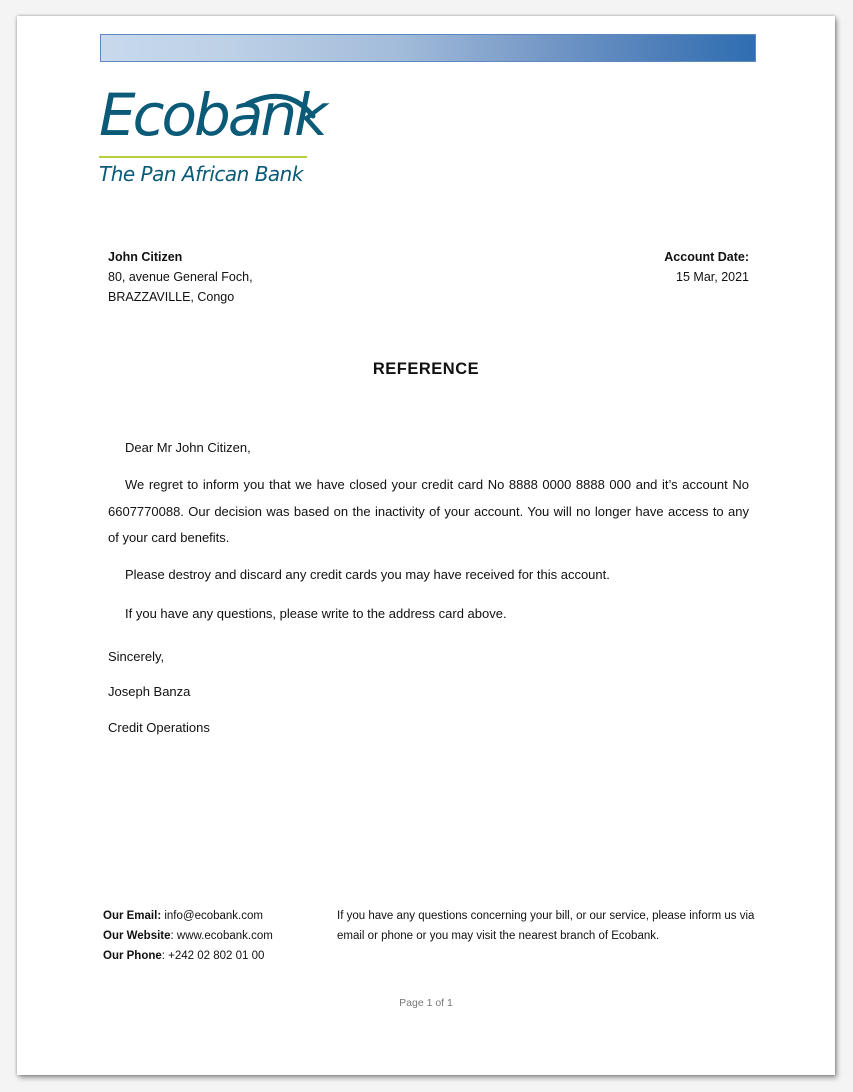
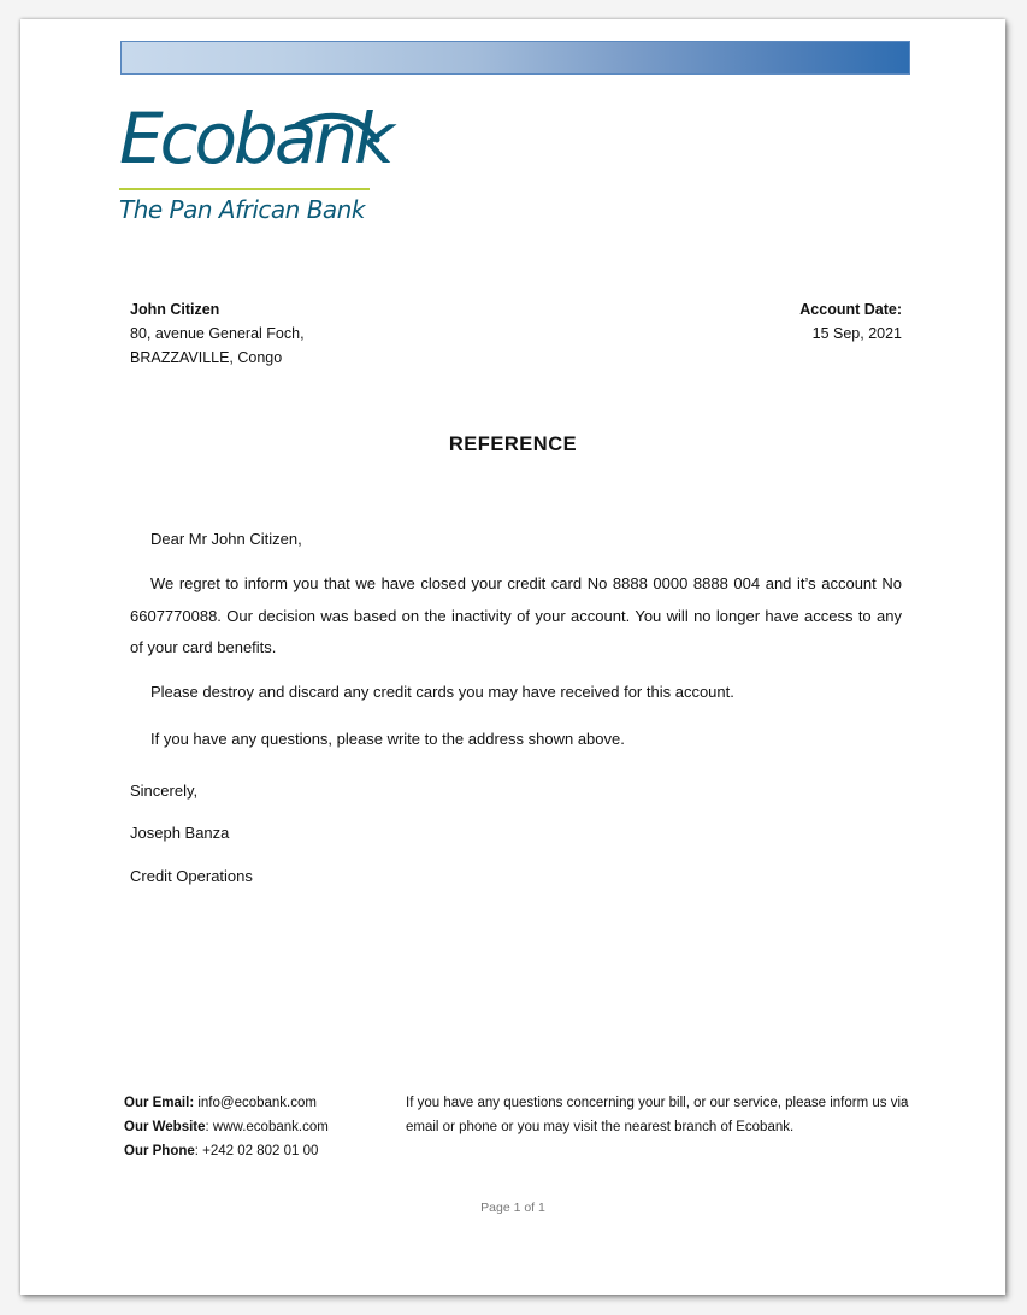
  Ecobank
  The Pan African Bank
  John Citizen
  80, avenue General Foch,
  BRAZZAVILLE, Congo
  Account Date:
- 15 Mar, 2021
+ 15 Sep, 2021
  REFERENCE
  Dear Mr John Citizen,
- We regret to inform you that we have closed your credit card No 8888 0000 8888 000 and it’s account No 6607770088. Our decision was based on the inactivity of your account. You will no longer have access to any of your card benefits.
+ We regret to inform you that we have closed your credit card No 8888 0000 8888 004 and it’s account No 6607770088. Our decision was based on the inactivity of your account. You will no longer have access to any of your card benefits.
  Please destroy and discard any credit cards you may have received for this account.
- If you have any questions, please write to the address card above.
+ If you have any questions, please write to the address shown above.
  Sincerely,
  Joseph Banza
  Credit Operations
  Our Email: info@ecobank.com
  Our Website: www.ecobank.com
  Our Phone: +242 02 802 01 00
  If you have any questions concerning your bill, or our service, please inform us via email or phone or you may visit the nearest branch of Ecobank.
  Page 1 of 1
